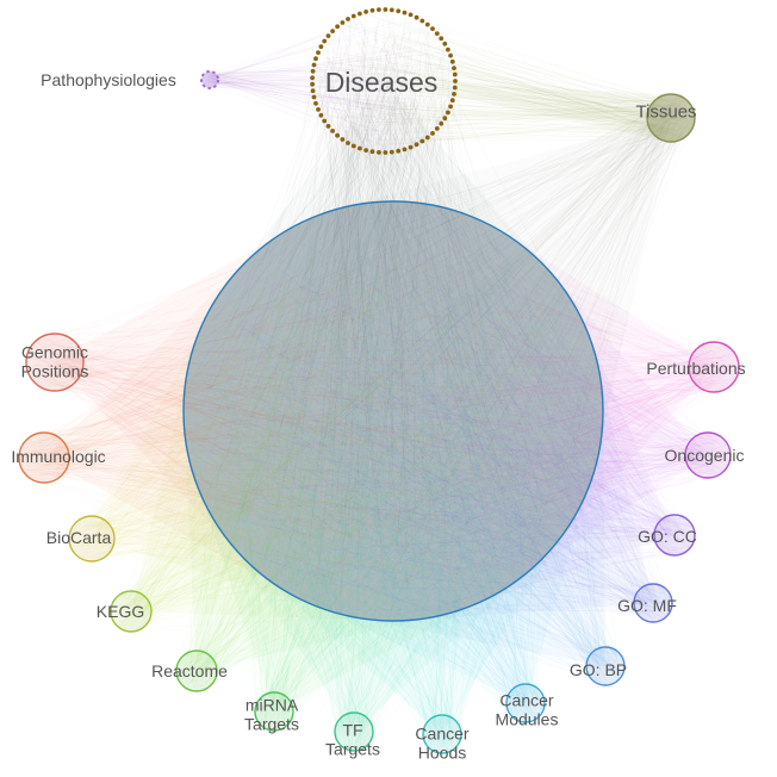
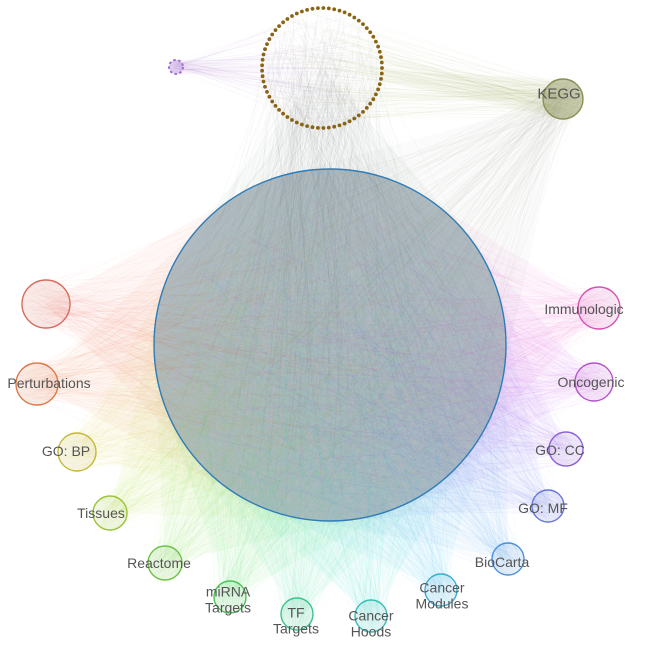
- Diseases
- Pathophysiologies
- Tissues
+ KEGG
- Genomic
- Positions
- Immunologic
+ Perturbations
- BioCarta
+ GO: BP
- KEGG
+ Tissues
  Reactome
  miRNA
  Targets
  TF
  Targets
  Cancer
  Hoods
  Cancer
  Modules
- GO: BP
+ BioCarta
  GO: MF
  GO: CC
  Oncogenic
- Perturbations
+ Immunologic
